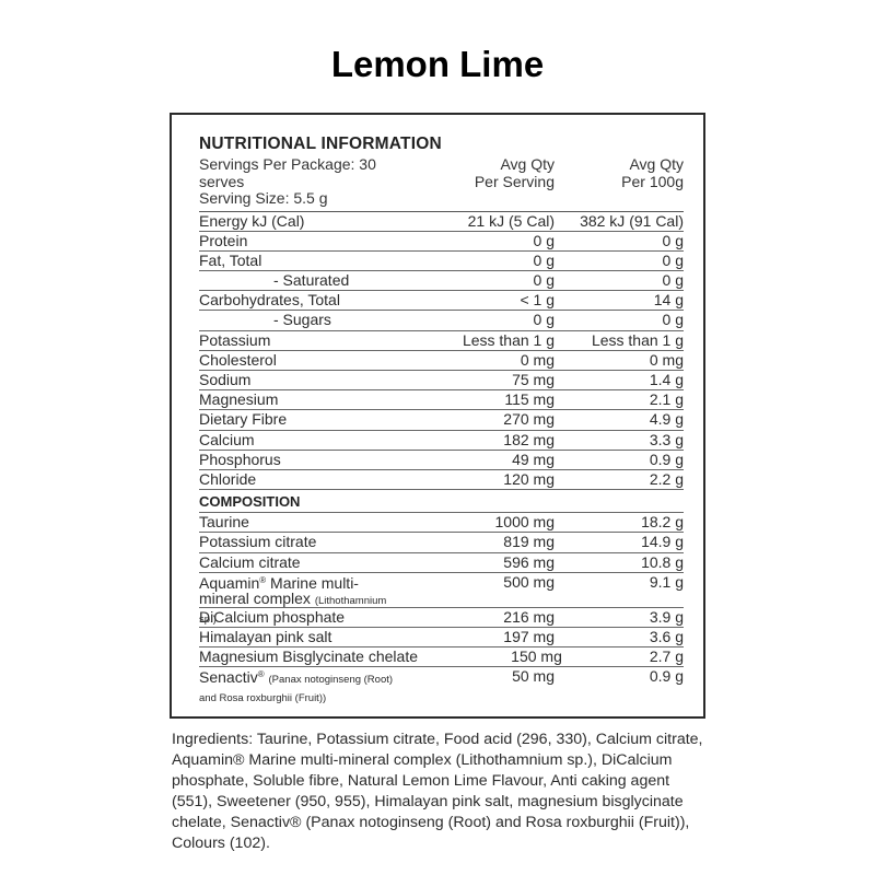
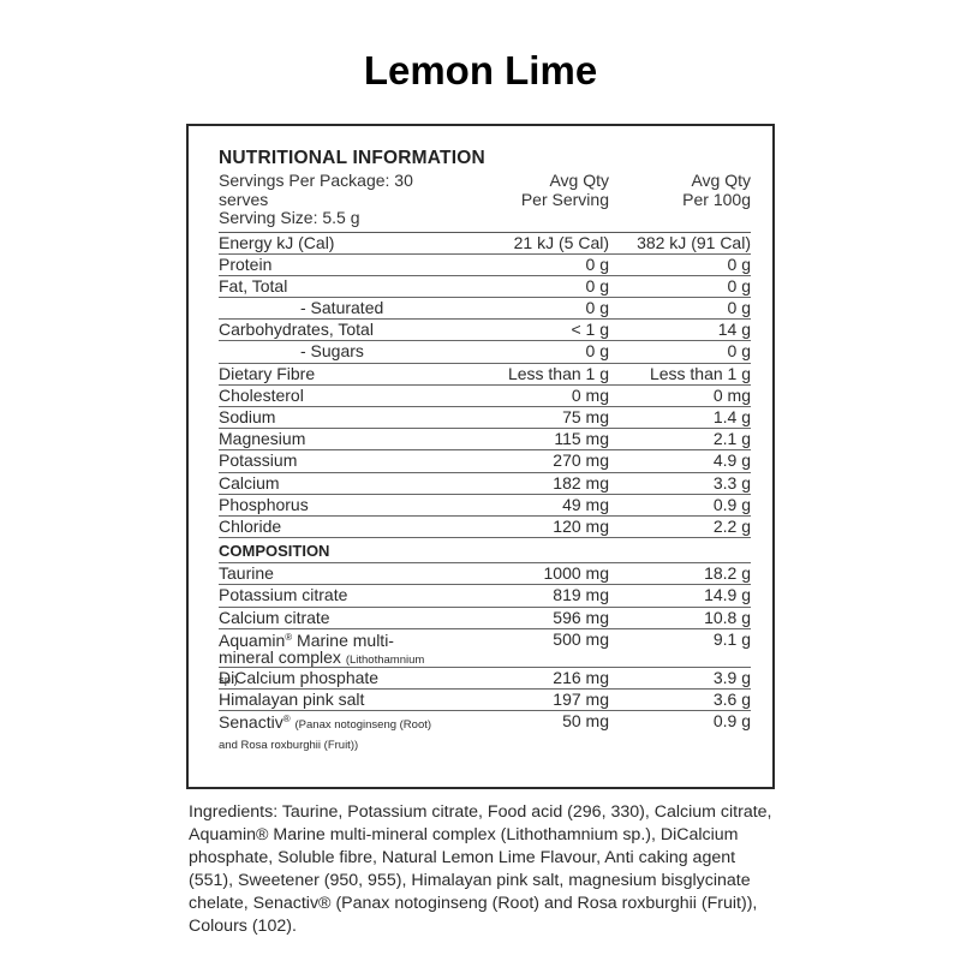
  Lemon Lime
  NUTRITIONAL INFORMATION
  Servings Per Package: 30 serves
  Serving Size: 5.5 g
  Avg Qty
  Per Serving
  Avg Qty
  Per 100g
  Energy kJ (Cal)
  21 kJ (5 Cal)
  382 kJ (91 Cal)
  Protein
  0 g
  0 g
  Fat, Total
  0 g
  0 g
  - Saturated
  0 g
  0 g
  Carbohydrates, Total
  < 1 g
  14 g
  - Sugars
  0 g
  0 g
- Potassium
+ Dietary Fibre
  Less than 1 g
  Less than 1 g
  Cholesterol
  0 mg
  0 mg
  Sodium
  75 mg
  1.4 g
  Magnesium
  115 mg
  2.1 g
- Dietary Fibre
+ Potassium
  270 mg
  4.9 g
  Calcium
  182 mg
  3.3 g
  Phosphorus
  49 mg
  0.9 g
  Chloride
  120 mg
  2.2 g
  COMPOSITION
  Taurine
  1000 mg
  18.2 g
  Potassium citrate
  819 mg
  14.9 g
  Calcium citrate
  596 mg
  10.8 g
  Aquamin® Marine multi-mineral complex (Lithothamnium sp.)
  500 mg
  9.1 g
  DiCalcium phosphate
  216 mg
  3.9 g
  Himalayan pink salt
  197 mg
  3.6 g
- Magnesium Bisglycinate chelate
- 150 mg
- 2.7 g
  Senactiv® (Panax notoginseng (Root) and Rosa roxburghii (Fruit))
  50 mg
  0.9 g
  Ingredients: Taurine, Potassium citrate, Food acid (296, 330), Calcium citrate, Aquamin® Marine multi-mineral complex (Lithothamnium sp.), DiCalcium phosphate, Soluble fibre, Natural Lemon Lime Flavour, Anti caking agent (551), Sweetener (950, 955), Himalayan pink salt, magnesium bisglycinate chelate, Senactiv® (Panax notoginseng (Root) and Rosa roxburghii (Fruit)), Colours (102).
